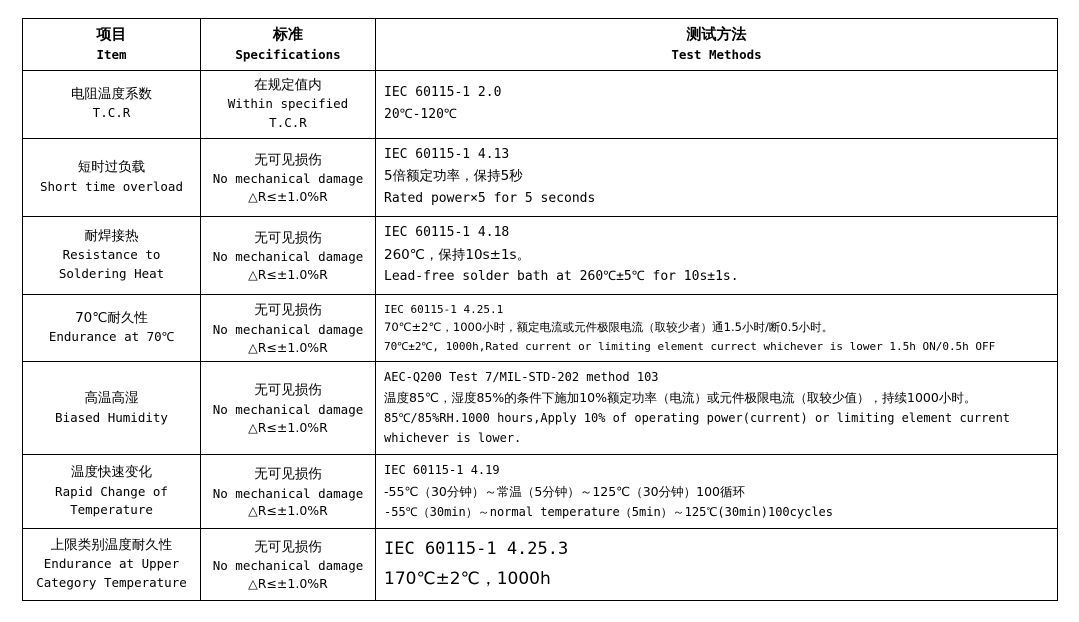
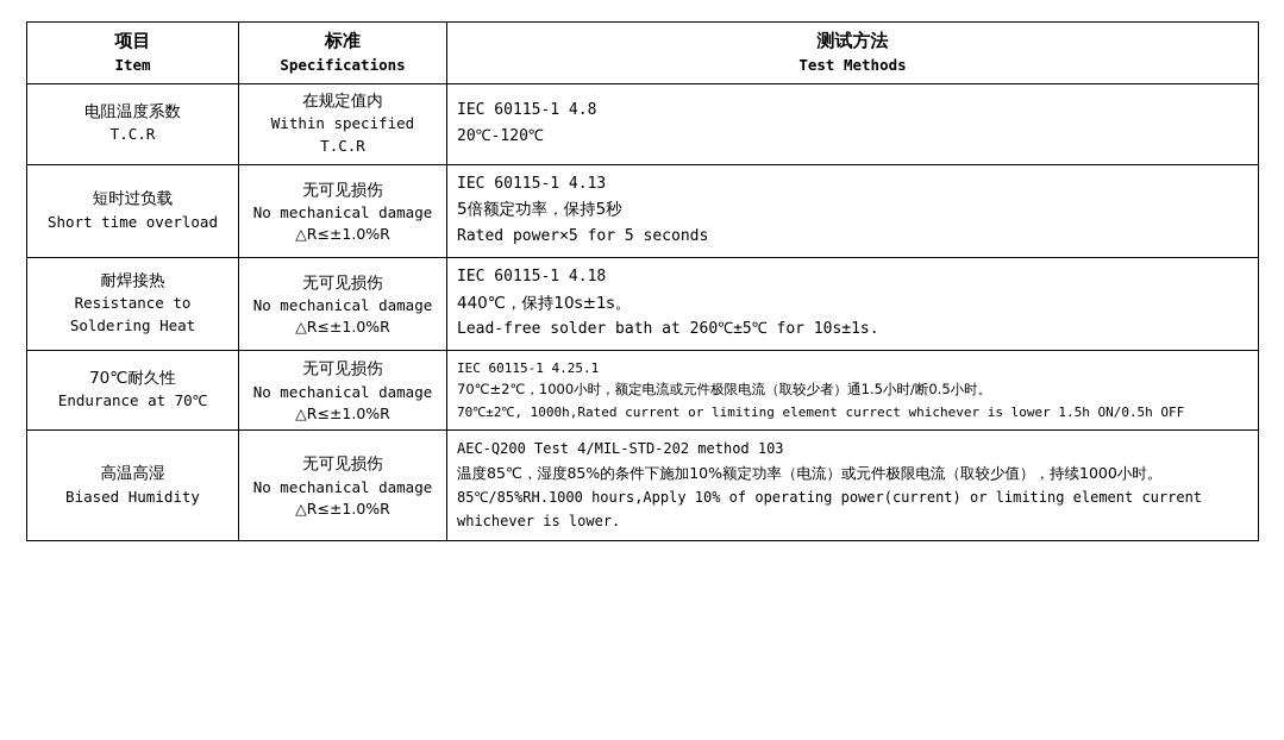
  项目 Item	标准 Specifications	测试方法 Test Methods
- 电阻温度系数T.C.R	在规定值内Within specified T.C.R	IEC 60115-1 2.020℃-120℃
+ 电阻温度系数T.C.R	在规定值内Within specified T.C.R	IEC 60115-1 4.820℃-120℃
  短时过负载Short time overload	无可见损伤No mechanical damage△R≤±1.0%R	IEC 60115-1 4.135倍额定功率，保持5秒Rated power×5 for 5 seconds
- 耐焊接热Resistance toSoldering Heat	无可见损伤No mechanical damage△R≤±1.0%R	IEC 60115-1 4.18260℃，保持10s±1s。Lead-free solder bath at 260℃±5℃ for 10s±1s.
+ 耐焊接热Resistance toSoldering Heat	无可见损伤No mechanical damage△R≤±1.0%R	IEC 60115-1 4.18440℃，保持10s±1s。Lead-free solder bath at 260℃±5℃ for 10s±1s.
  70℃耐久性Endurance at 70℃	无可见损伤No mechanical damage△R≤±1.0%R	IEC 60115-1 4.25.170℃±2℃，1000小时，额定电流或元件极限电流（取较少者）通1.5小时/断0.5小时。70℃±2℃, 1000h,Rated current or limiting element currect whichever is lower 1.5h ON/0.5h OFF
- 高温高湿Biased Humidity	无可见损伤No mechanical damage△R≤±1.0%R	AEC-Q200 Test 7/MIL-STD-202 method 103温度85℃，湿度85%的条件下施加10%额定功率（电流）或元件极限电流（取较少值），持续1000小时。85℃/85%RH.1000 hours,Apply 10% of operating power(current) or limiting element currentwhichever is lower.
+ 高温高湿Biased Humidity	无可见损伤No mechanical damage△R≤±1.0%R	AEC-Q200 Test 4/MIL-STD-202 method 103温度85℃，湿度85%的条件下施加10%额定功率（电流）或元件极限电流（取较少值），持续1000小时。85℃/85%RH.1000 hours,Apply 10% of operating power(current) or limiting element currentwhichever is lower.
- 温度快速变化Rapid Change ofTemperature	无可见损伤No mechanical damage△R≤±1.0%R	IEC 60115-1 4.19-55℃（30分钟）～常温（5分钟）～125℃（30分钟）100循环-55℃（30min）～normal temperature（5min）～125℃(30min)100cycles
- 上限类别温度耐久性Endurance at UpperCategory Temperature	无可见损伤No mechanical damage△R≤±1.0%R	IEC 60115-1 4.25.3170℃±2℃，1000h
